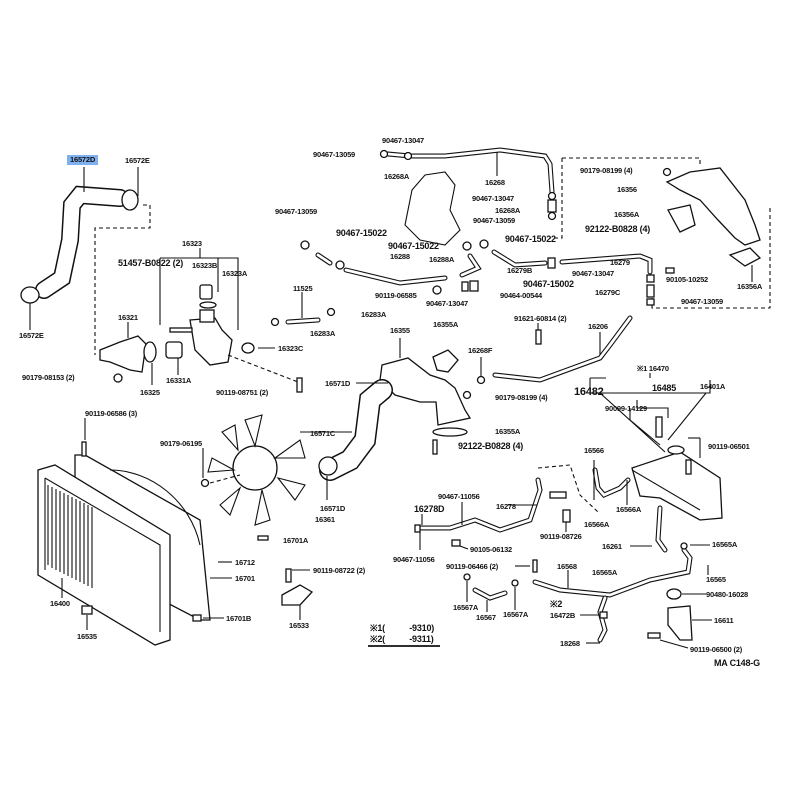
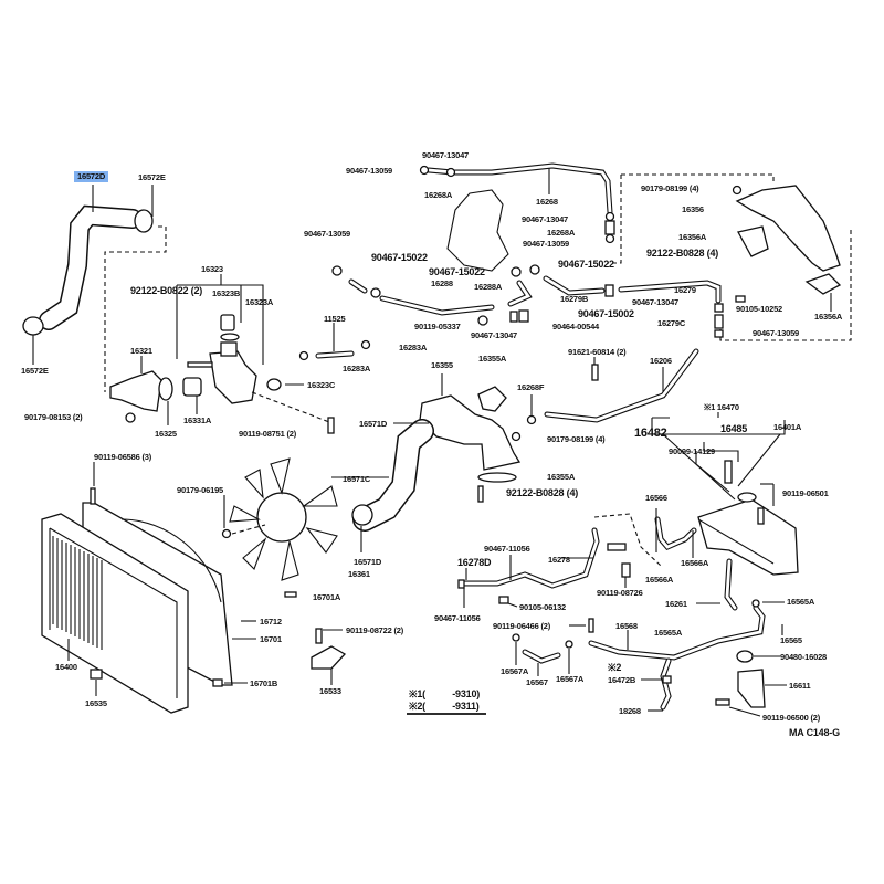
  16572D
  16572E
  16572E
  16323
- 51457-B0822 (2)
+ 92122-B0822 (2)
  16323B
  16323A
  16321
  90179-08153 (2)
  16325
  16331A
  90119-08751 (2)
  16323C
  90467-13047
  90467-13059
  16268A
  16268
  90467-13047
  16268A
  90467-13059
  90467-13059
  90467-15022
  16288
- 90119-06585
+ 90119-05337
  90467-13047
  90467-15022
  16288A
  90467-15022
  16279B
  90467-15002
  90464-00544
  11525
  16283A
  16283A
  90179-08199 (4)
  16356
  16356A
  92122-B0828 (4)
  16279
  90467-13047
  90105-10252
  16279C
  90467-13059
  16356A
  16355
  16355A
  16268F
  91621-60814 (2)
  16206
  16571D
  90179-08199 (4)
  16355A
  16571C
  92122-B0828 (4)
  ※1 16470
  16482
  16485
  16401A
  90099-14129
  90119-06501
  16566
  16566A
  16566A
  90119-06586 (3)
  90179-06195
  16571D
  16361
  16701A
  16712
  16701
  16400
  16535
  16701B
  90119-08722 (2)
  16533
  90467-11056
  16278D
  16278
  90119-08726
  90105-06132
  90467-11056
  16261
  16565A
  90119-06466 (2)
  16568
  16565A
  16565
  16567A
  16567
  16567A
  ※2
  16472B
  90480-16028
  16611
  18268
  90119-06500 (2)
  ※1( -9310)
  ※2( -9311)
  MA C148-G
